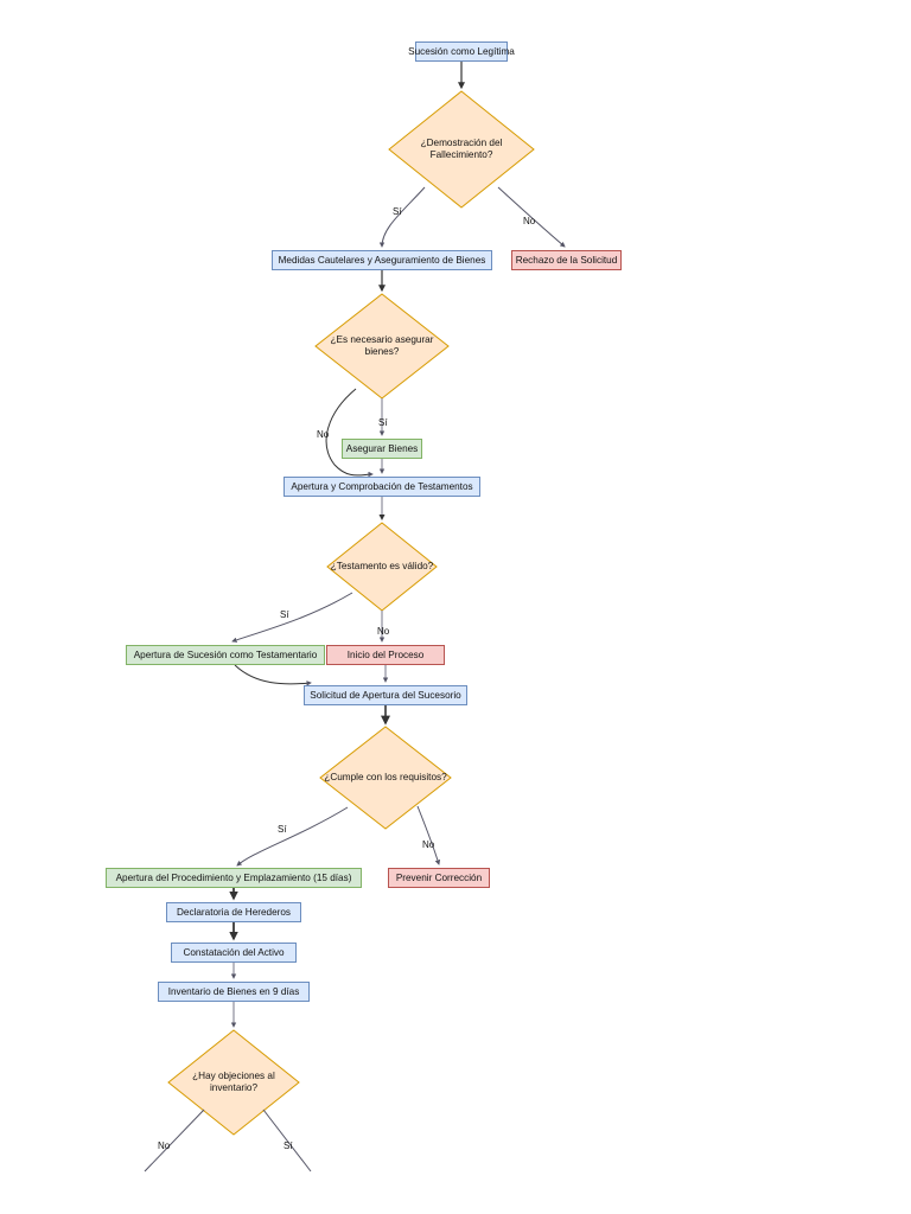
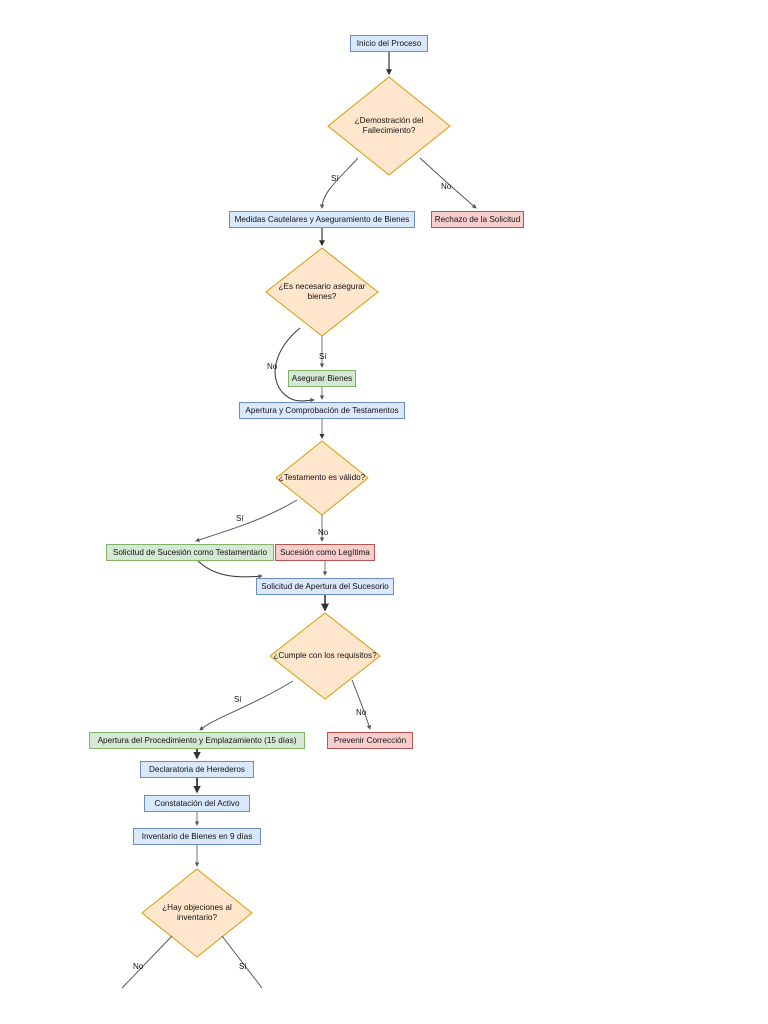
- Sucesión como Legítima
+ Inicio del Proceso
  ¿Demostración del Fallecimiento?
  Medidas Cautelares y Aseguramiento de Bienes
  Rechazo de la Solicitud
  ¿Es necesario asegurar bienes?
  Asegurar Bienes
  Apertura y Comprobación de Testamentos
  ¿Testamento es válido?
- Apertura de Sucesión como Testamentario
+ Solicitud de Sucesión como Testamentario
- Inicio del Proceso
+ Sucesión como Legítima
  Solicitud de Apertura del Sucesorio
  ¿Cumple con los requisitos?
  Apertura del Procedimiento y Emplazamiento (15 días)
  Prevenir Corrección
  Declaratoria de Herederos
  Constatación del Activo
  Inventario de Bienes en 9 días
  ¿Hay objeciones al inventario?
  Sí
  No
  Sí
  No
  Sí
  No
  Sí
  No
  No
  Sí
